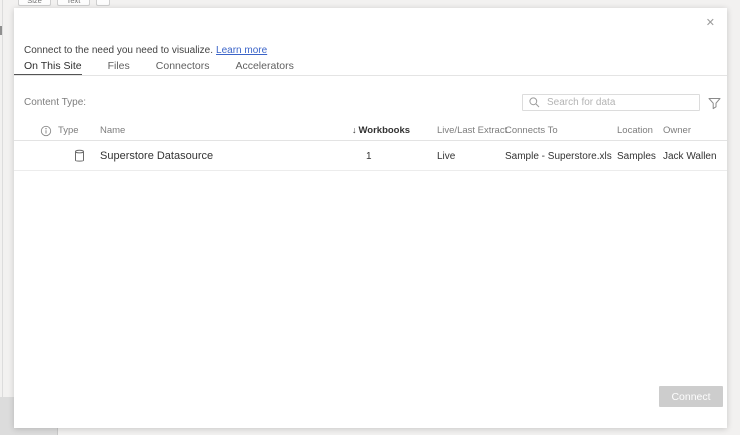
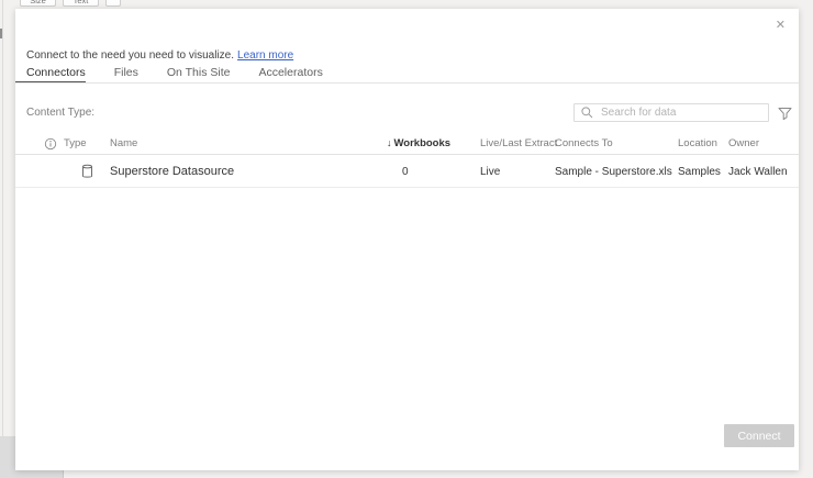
  Size
  Text
  ✕
  Connect to the need you need to visualize. Learn more
- On This Site
+ Connectors
  Files
- Connectors
+ On This Site
  Accelerators
  Content Type:
  Search for data
  Type
  Name
  ↓ Workbooks
  Live/Last Extrac
  Connects To
  Location
  Owner
  Superstore Datasource
- 1
+ 0
  Live
  Sample - Superstore.xls
  Samples
  Jack Wallen
  Connect
